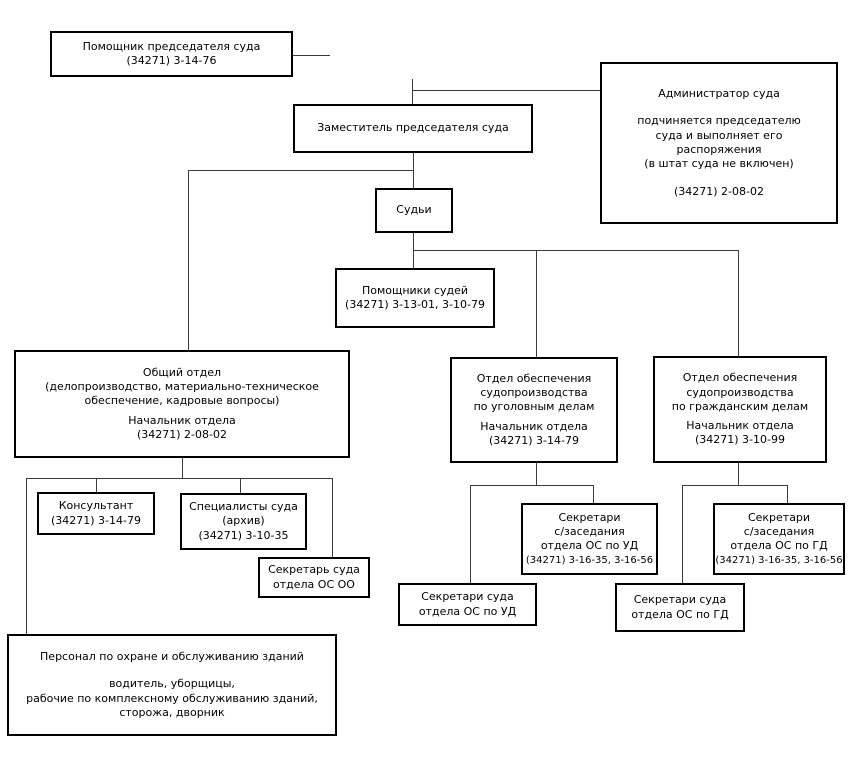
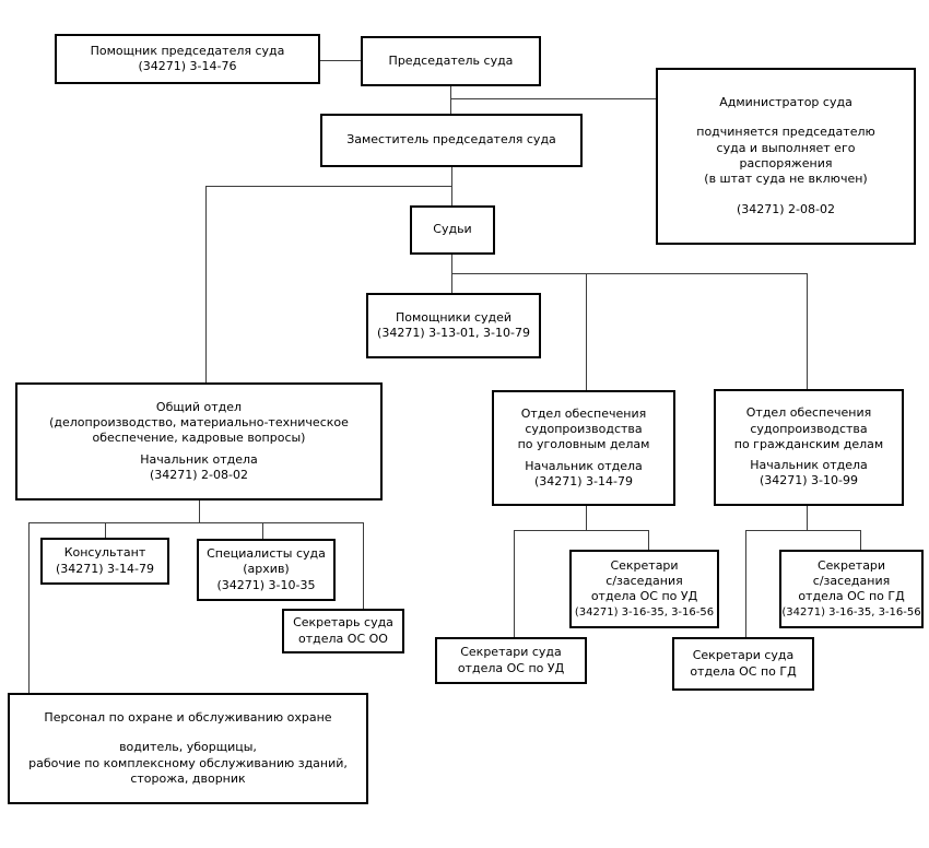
  Помощник председателя суда
  (34271) 3-14-76
+ Председатель суда
  Администратор суда
  подчиняется председателю
  суда и выполняет его
  распоряжения
  (в штат суда не включен)
  (34271) 2-08-02
  Заместитель председателя суда
  Судьи
  Помощники судей
  (34271) 3-13-01, 3-10-79
  Общий отдел
  (делопроизводство, материально-техническое
  обеспечение, кадровые вопросы)
  Начальник отдела
  (34271) 2-08-02
  Отдел обеспечения
  судопроизводства
  по уголовным делам
  Начальник отдела
  (34271) 3-14-79
  Отдел обеспечения
  судопроизводства
  по гражданским делам
  Начальник отдела
  (34271) 3-10-99
  Консультант
  (34271) 3-14-79
  Специалисты суда
  (архив)
  (34271) 3-10-35
  Секретарь суда
  отдела ОС ОО
  Секретари
  с/заседания
  отдела ОС по УД
  (34271) 3-16-35, 3-16-56
  Секретари суда
  отдела ОС по УД
  Секретари
  с/заседания
  отдела ОС по ГД
  (34271) 3-16-35, 3-16-56
  Секретари суда
  отдела ОС по ГД
- Персонал по охране и обслуживанию зданий
+ Персонал по охране и обслуживанию охране
  водитель, уборщицы,
  рабочие по комплексному обслуживанию зданий,
  сторожа, дворник
